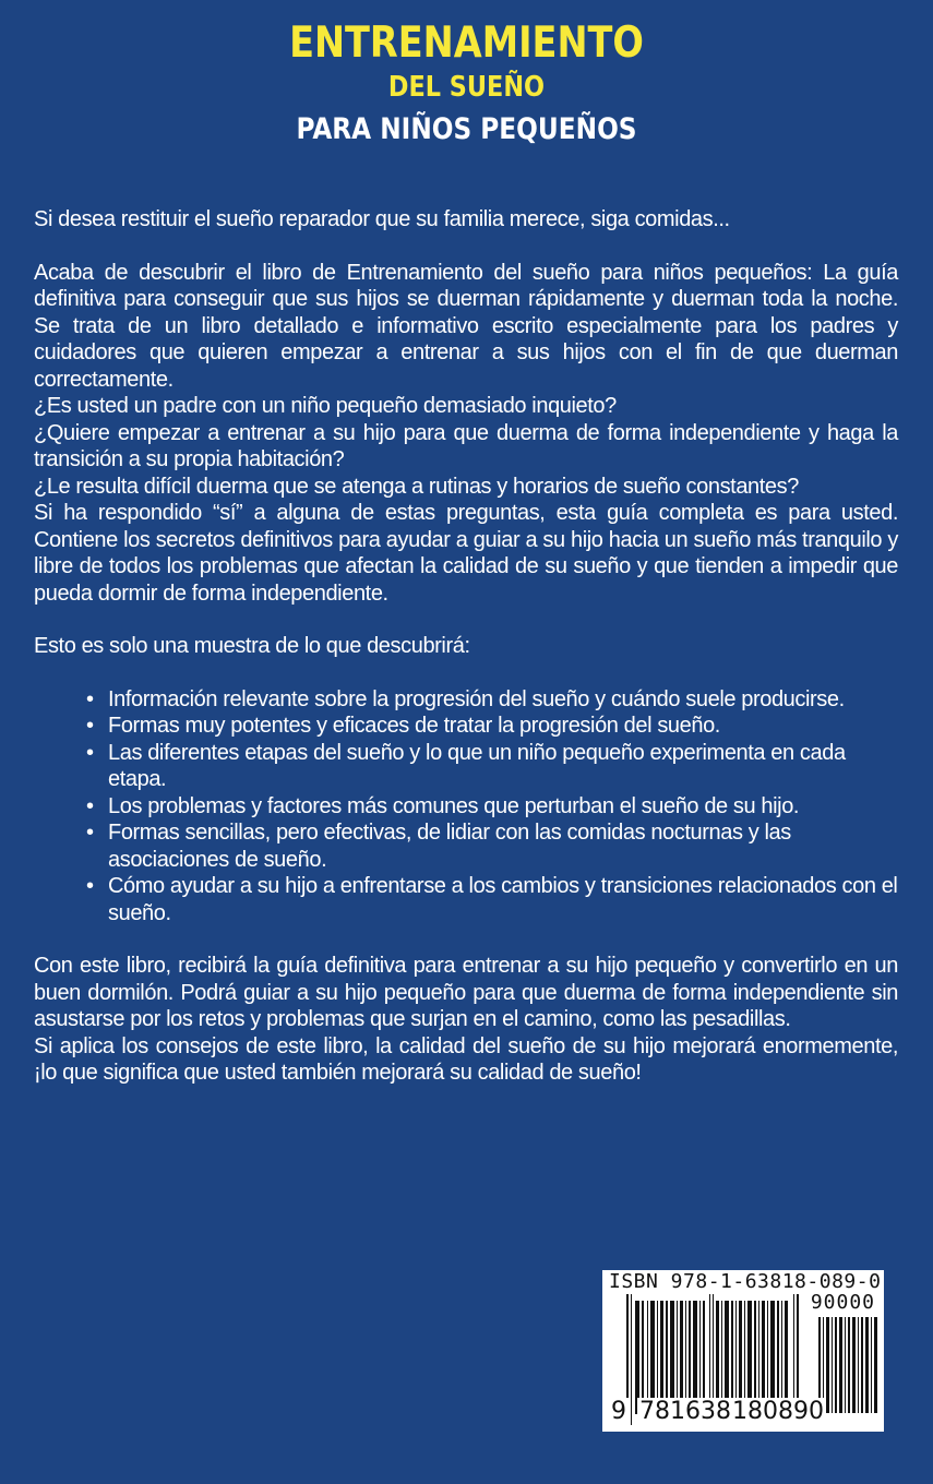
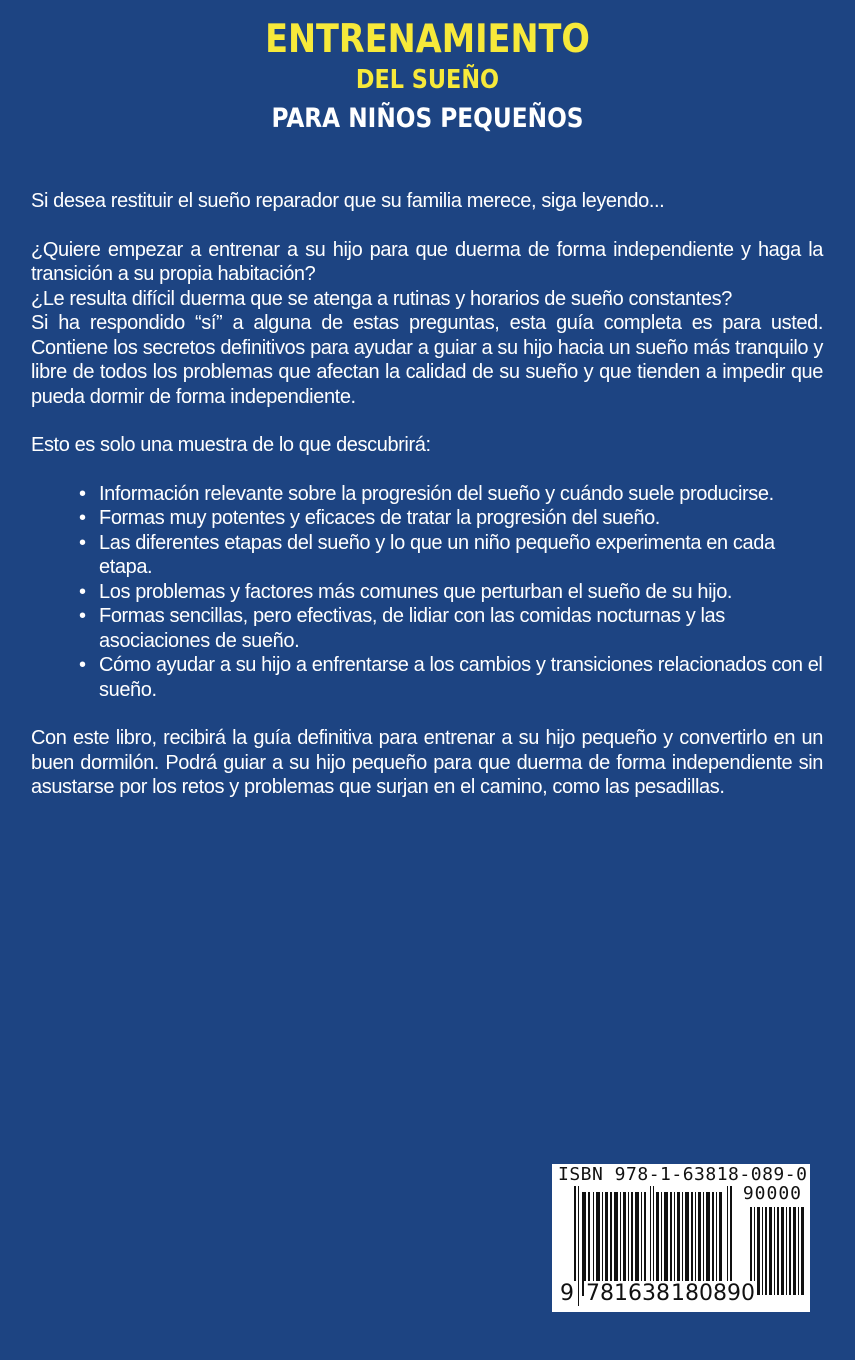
  ENTRENAMIENTO
  DEL SUEÑO
  PARA NIÑOS PEQUEÑOS
- Si desea restituir el sueño reparador que su familia merece, siga comidas...
+ Si desea restituir el sueño reparador que su familia merece, siga leyendo...
- Acaba de descubrir el libro de Entrenamiento del sueño para niños pequeños: La guía definitiva para conseguir que sus hijos se duerman rápidamente y duerman toda la noche. Se trata de un libro detallado e informativo escrito especialmente para los padres y cuidadores que quieren empezar a entrenar a sus hijos con el fin de que duerman correctamente.
- ¿Es usted un padre con un niño pequeño demasiado inquieto?
  ¿Quiere empezar a entrenar a su hijo para que duerma de forma independiente y haga la transición a su propia habitación?
  ¿Le resulta difícil duerma que se atenga a rutinas y horarios de sueño constantes?
  Si ha respondido “sí” a alguna de estas preguntas, esta guía completa es para usted. Contiene los secretos definitivos para ayudar a guiar a su hijo hacia un sueño más tranquilo y libre de todos los problemas que afectan la calidad de su sueño y que tienden a impedir que pueda dormir de forma independiente.
  Esto es solo una muestra de lo que descubrirá:
  •
  Información relevante sobre la progresión del sueño y cuándo suele producirse.
  •
  Formas muy potentes y eficaces de tratar la progresión del sueño.
  •
  Las diferentes etapas del sueño y lo que un niño pequeño experimenta en cada etapa.
  •
  Los problemas y factores más comunes que perturban el sueño de su hijo.
  •
  Formas sencillas, pero efectivas, de lidiar con las comidas nocturnas y las asociaciones de sueño.
  •
  Cómo ayudar a su hijo a enfrentarse a los cambios y transiciones relacionados con el sueño.
  Con este libro, recibirá la guía definitiva para entrenar a su hijo pequeño y convertirlo en un buen dormilón. Podrá guiar a su hijo pequeño para que duerma de forma independiente sin asustarse por los retos y problemas que surjan en el camino, como las pesadillas.
- Si aplica los consejos de este libro, la calidad del sueño de su hijo mejorará enormemente, ¡lo que significa que usted también mejorará su calidad de sueño!
  ISBN 978-1-63818-089-0
  90000
  9
  781638
  180890
